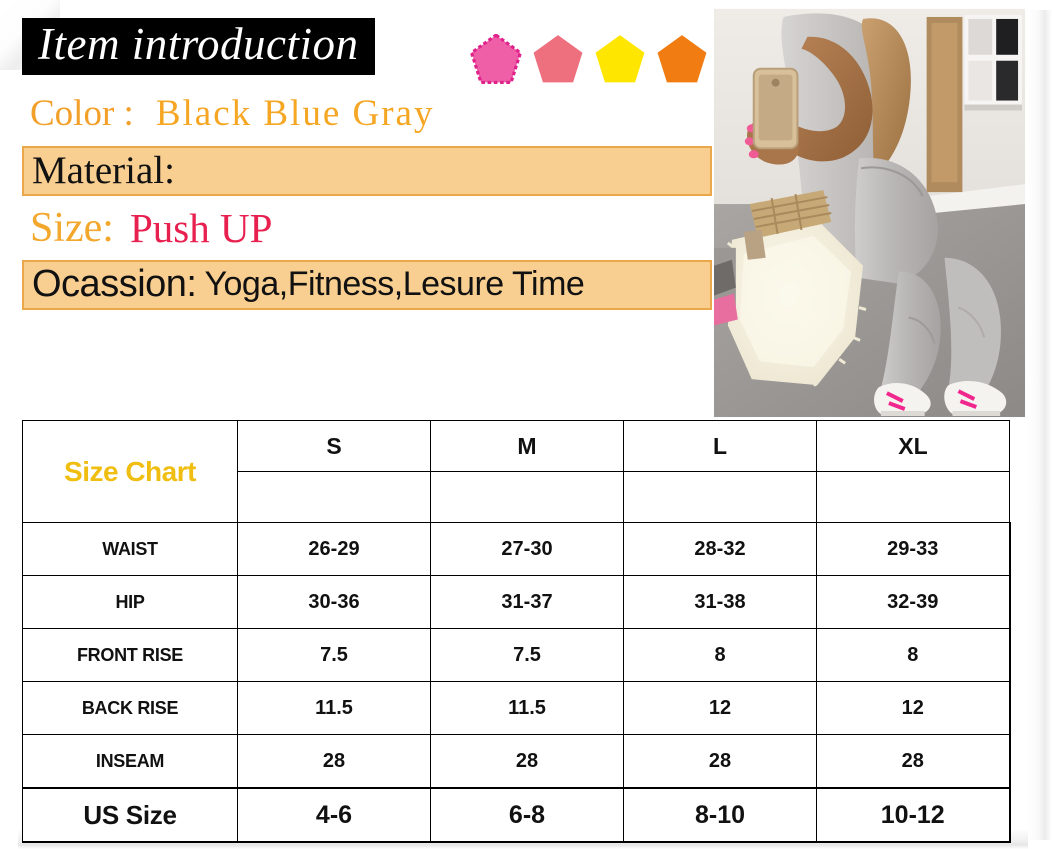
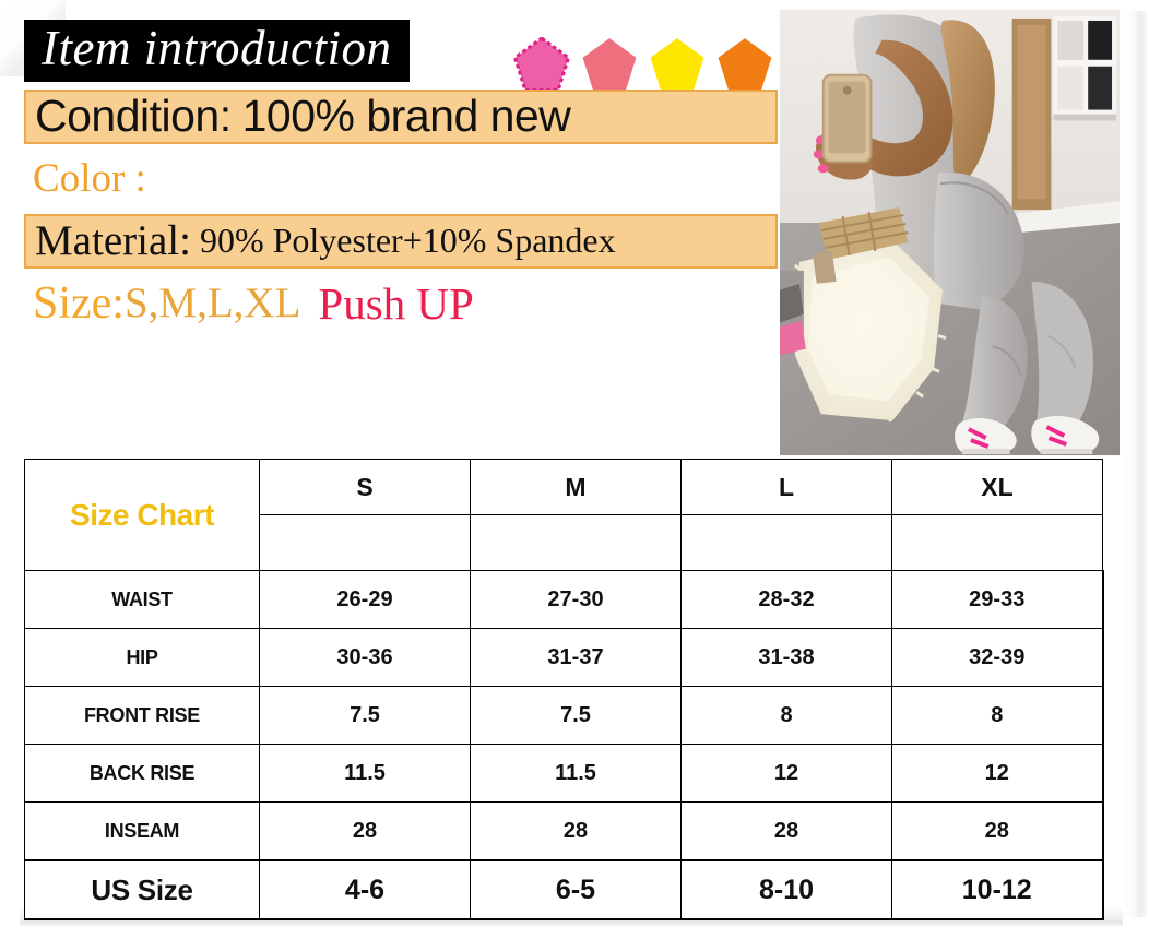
  Item introduction
+ Condition:
+ 100% brand new
  Color :
- Black Blue Gray
  Material:
+ 90% Polyester+10% Spandex
  Size:
+ S,M,L,XL
  Push UP
- Ocassion:
- Yoga,Fitness,Lesure Time
  Size Chart	S	M	L	XL
  WAIST	26-29	27-30	28-32	29-33
  HIP	30-36	31-37	31-38	32-39
  FRONT RISE	7.5	7.5	8	8
  BACK RISE	11.5	11.5	12	12
  INSEAM	28	28	28	28
- US Size	4-6	6-8	8-10	10-12
+ US Size	4-6	6-5	8-10	10-12
